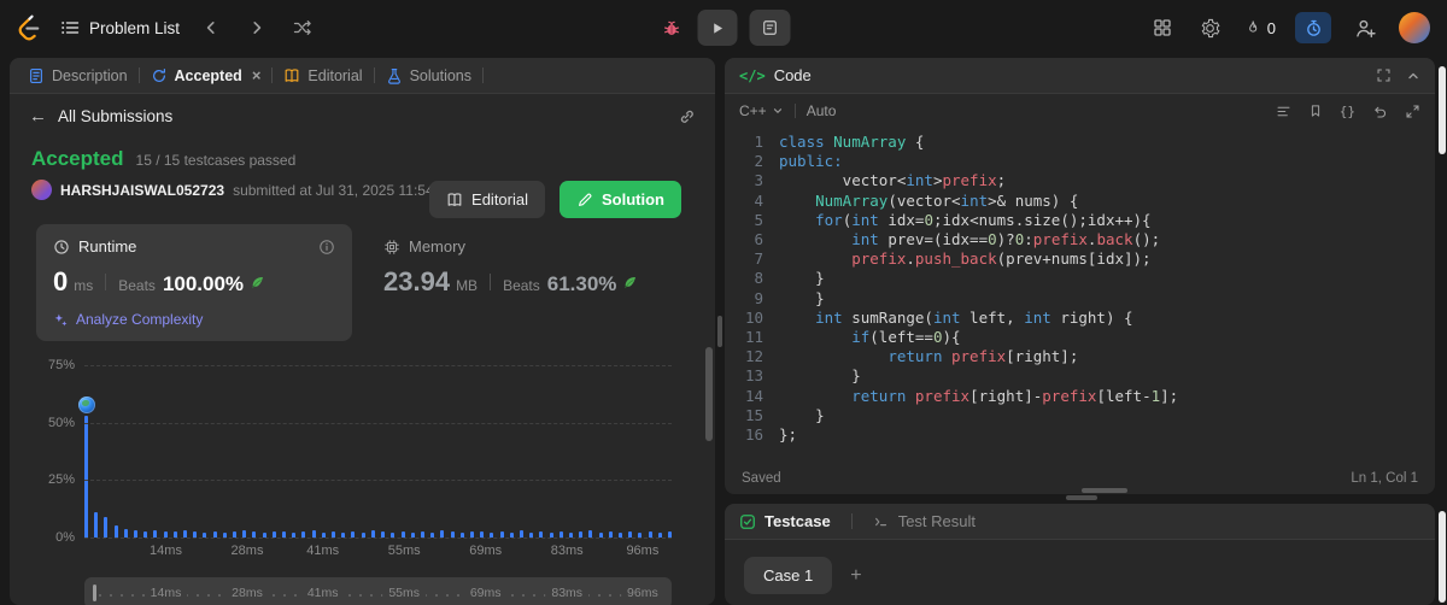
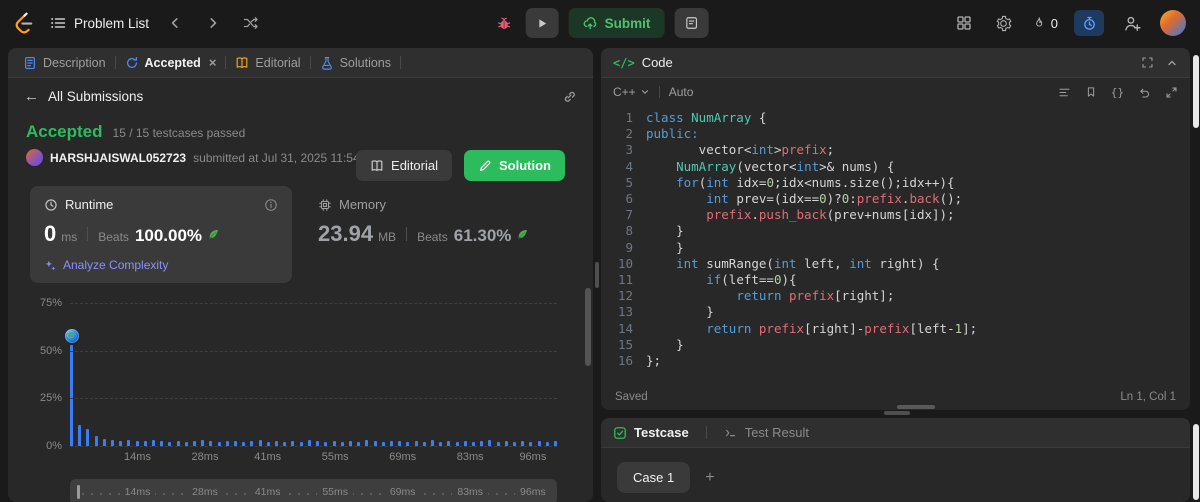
  Problem List
+ Submit
  0
  Description
  Accepted
  ×
  Editorial
  Solutions
  ←
  All Submissions
  Accepted
  15 / 15 testcases passed
  HARSHJAISWAL052723
  submitted at Jul 31, 2025 11:5
  Editorial
  Solution
  Runtime
  0
  ms
  Beats
  100.00%
  Analyze Complexity
  Memory
  23.94
  MB
  Beats
  61.30%
  75%
  50%
  25%
  0%
  14ms
  28ms
  41ms
  55ms
  69ms
  83ms
  96ms
  14ms
  28ms
  41ms
  55ms
  69ms
  83ms
  96ms
  </>
  Code
  C++
  Auto
  {}
  1
  class NumArray {
  2
  public:
  3
  vector<int>prefix;
  4
  NumArray(vector<int>& nums) {
  5
  for(int idx=0;idx<nums.size();idx++){
  6
  int prev=(idx==0)?0:prefix.back();
  7
  prefix.push_back(prev+nums[idx]);
  8
  }
  9
  }
  10
  int sumRange(int left, int right) {
  11
  if(left==0){
  12
  return prefix[right];
  13
  }
  14
  return prefix[right]-prefix[left-1];
  15
  }
  16
  };
  Saved
  Ln 1, Col 1
  Testcase
  Test Result
  Case 1
  +
